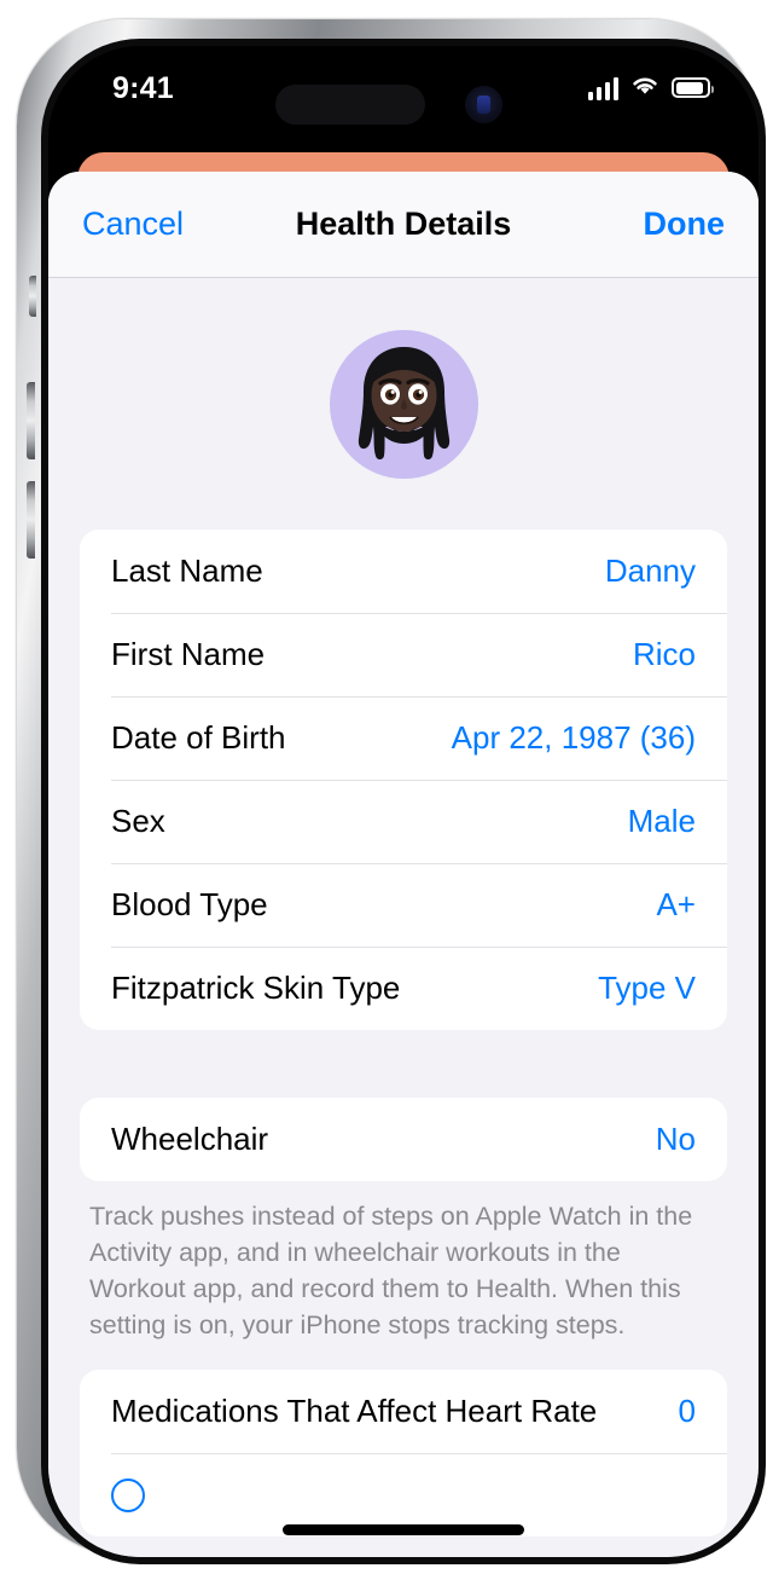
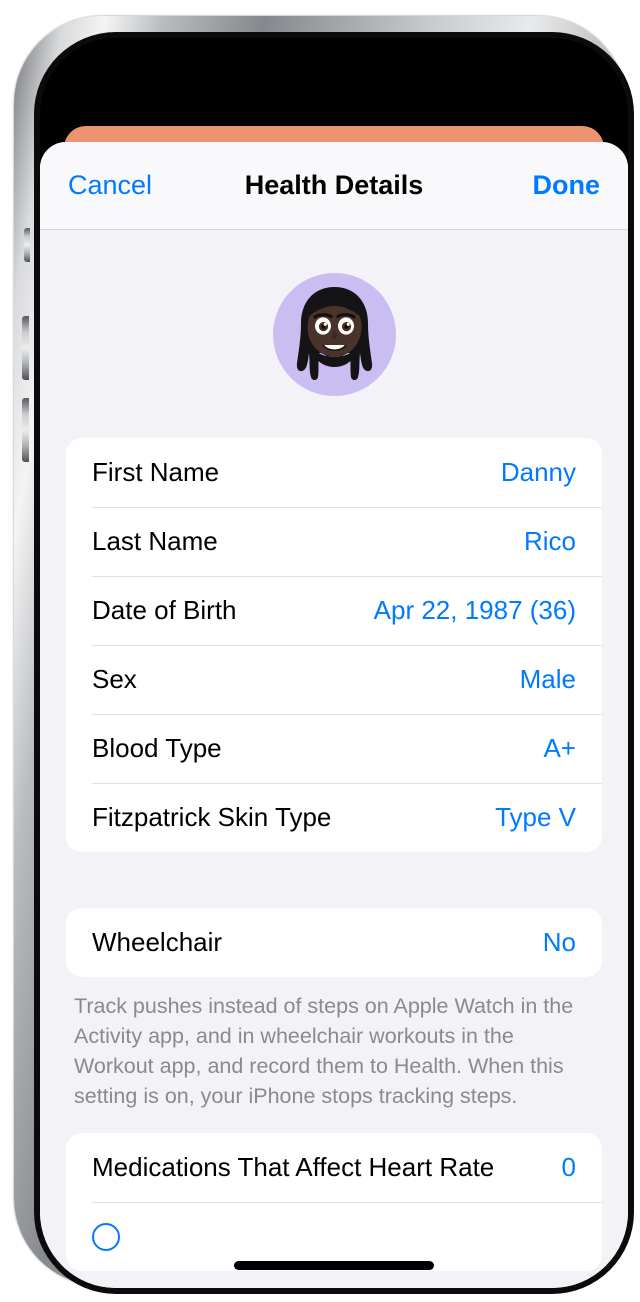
- 9:41
  Cancel
  Health Details
  Done
- Last Name
+ First Name
  Danny
- First Name
+ Last Name
  Rico
  Date of Birth
  Apr 22, 1987 (36)
  Sex
  Male
  Blood Type
  A+
  Fitzpatrick Skin Type
  Type V
  Wheelchair
  No
  Track pushes instead of steps on Apple Watch in the Activity app, and in wheelchair workouts in the Workout app, and record them to Health. When this setting is on, your iPhone stops tracking steps.
  Medications That Affect Heart Rate
  0
